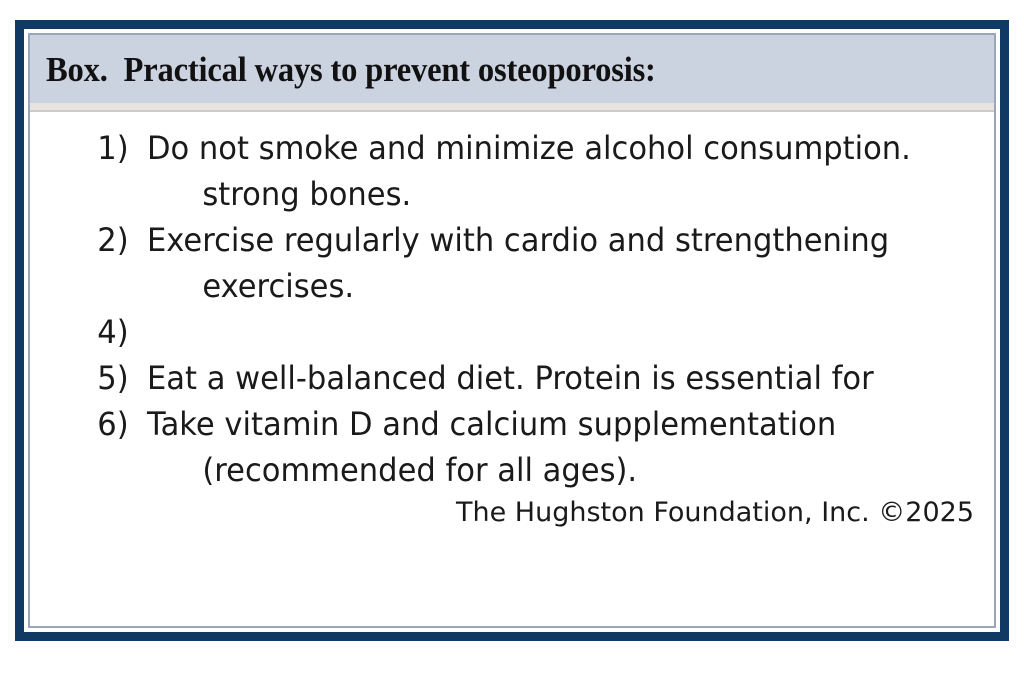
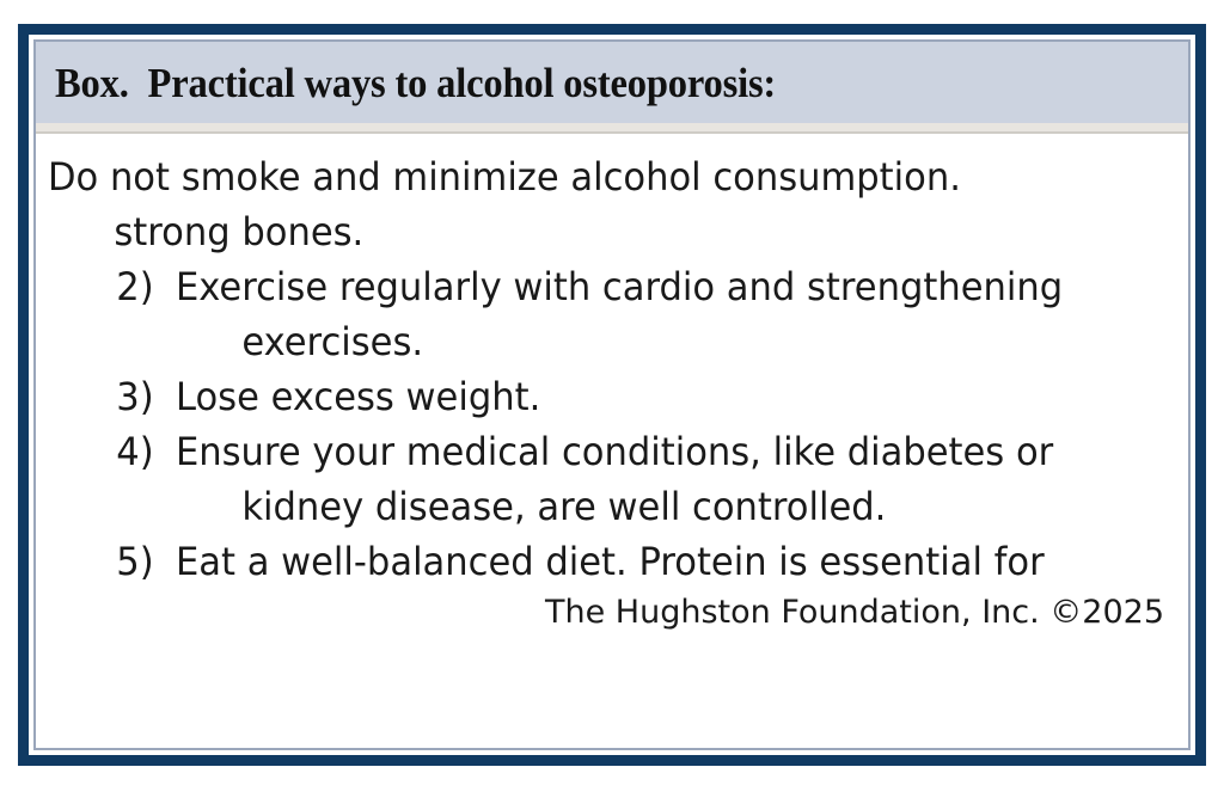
- Box. Practical ways to prevent osteoporosis:
+ Box. Practical ways to alcohol osteoporosis:
- 1)
  Do not smoke and minimize alcohol consumption.
  strong bones.
  2)
  Exercise regularly with cardio and strengthening
  exercises.
+ 3)
+ Lose excess weight.
  4)
+ Ensure your medical conditions, like diabetes or
+ kidney disease, are well controlled.
  5)
  Eat a well-balanced diet. Protein is essential for
- 6)
- Take vitamin D and calcium supplementation
- (recommended for all ages).
  The Hughston Foundation, Inc. ©2025
